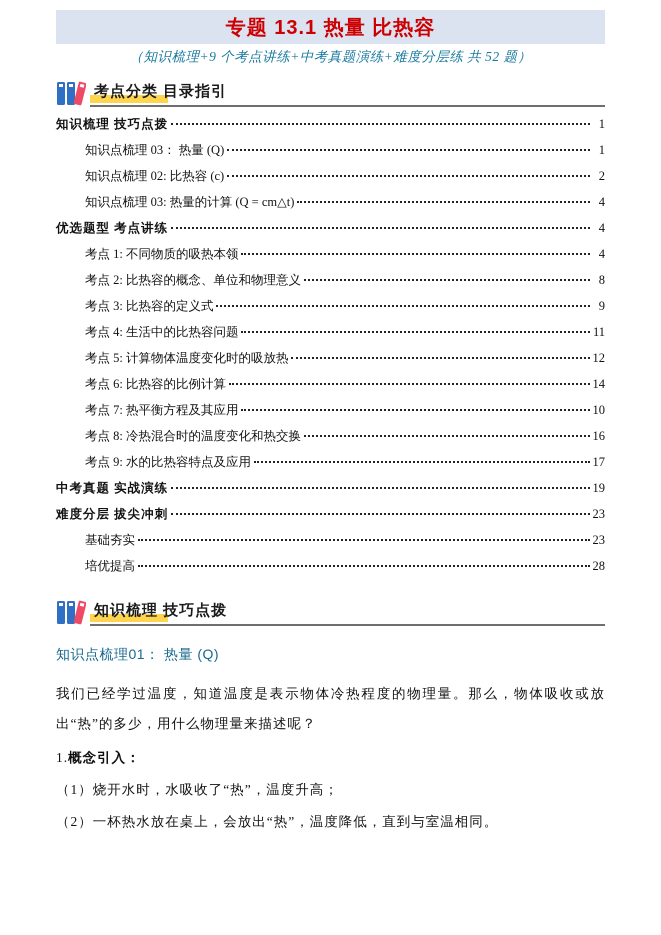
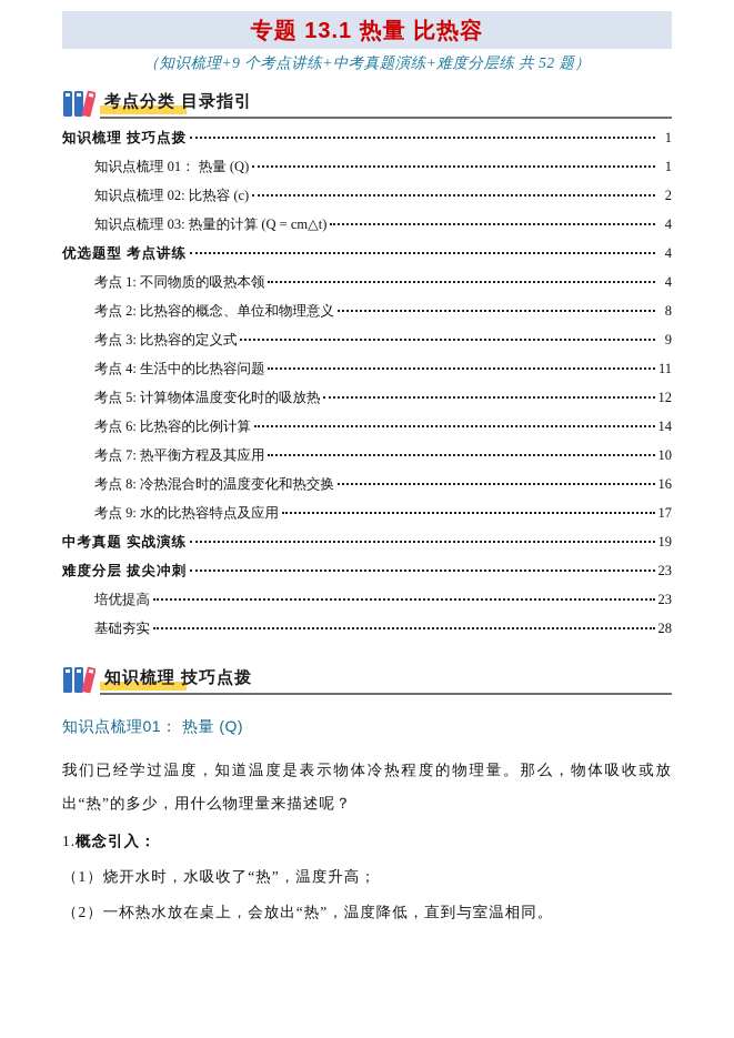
  专题 13.1 热量 比热容
  （知识梳理+9 个考点讲练+中考真题演练+难度分层练 共 52 题）
  考点分类 目录指引
  知识梳理 技巧点拨
  1
- 知识点梳理 03： 热量 (Q)
+ 知识点梳理 01： 热量 (Q)
  1
  知识点梳理 02: 比热容 (c)
  2
  知识点梳理 03: 热量的计算 (Q = cm△t)
  4
  优选题型 考点讲练
  4
  考点 1: 不同物质的吸热本领
  4
  考点 2: 比热容的概念、单位和物理意义
  8
  考点 3: 比热容的定义式
  9
  考点 4: 生活中的比热容问题
  11
  考点 5: 计算物体温度变化时的吸放热
  12
  考点 6: 比热容的比例计算
  14
  考点 7: 热平衡方程及其应用
  10
  考点 8: 冷热混合时的温度变化和热交换
  16
  考点 9: 水的比热容特点及应用
  17
  中考真题 实战演练
  19
  难度分层 拔尖冲刺
  23
- 基础夯实
+ 培优提高
  23
- 培优提高
+ 基础夯实
  28
  知识梳理 技巧点拨
  知识点梳理01： 热量 (Q)
  我们已经学过温度，知道温度是表示物体冷热程度的物理量。那么，物体吸收或放出“热”的多少，用什么物理量来描述呢？
  1.概念引入：
  （1）烧开水时，水吸收了“热”，温度升高；
  （2）一杯热水放在桌上，会放出“热”，温度降低，直到与室温相同。
